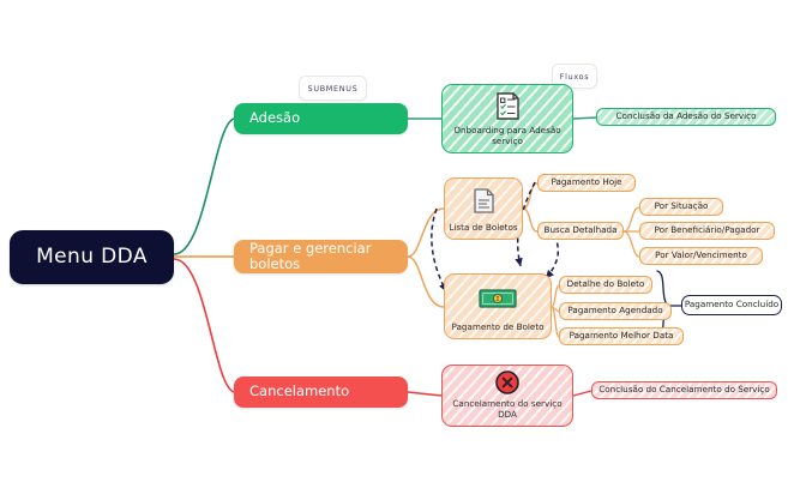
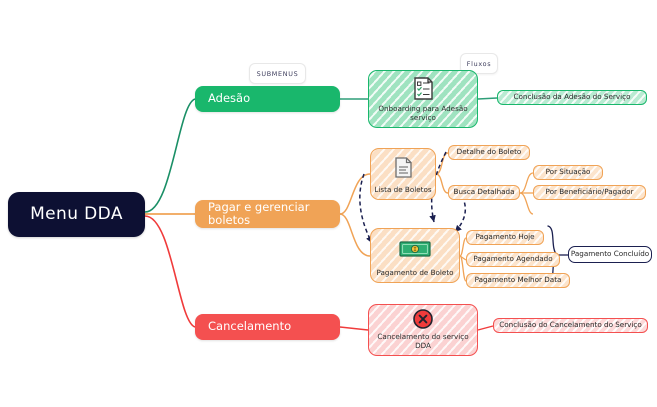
  SUBMENUS
  Fluxos
  Menu DDA
  Adesão
  Onboarding para Adesão serviço
  Conclusão da Adesão do Serviço
  Pagar e gerenciar boletos
  Lista de Boletos
  Pagamento de Boleto
- Pagamento Hoje
+ Detalhe do Boleto
  Busca Detalhada
  Por Situação
  Por Beneficiário/Pagador
- Por Valor/Vencimento
- Detalhe do Boleto
+ Pagamento Hoje
  Pagamento Agendado
  Pagamento Melhor Data
  Pagamento Concluído
  Cancelamento
  Cancelamento do serviço DDA
  Conclusão do Cancelamento do Serviço
